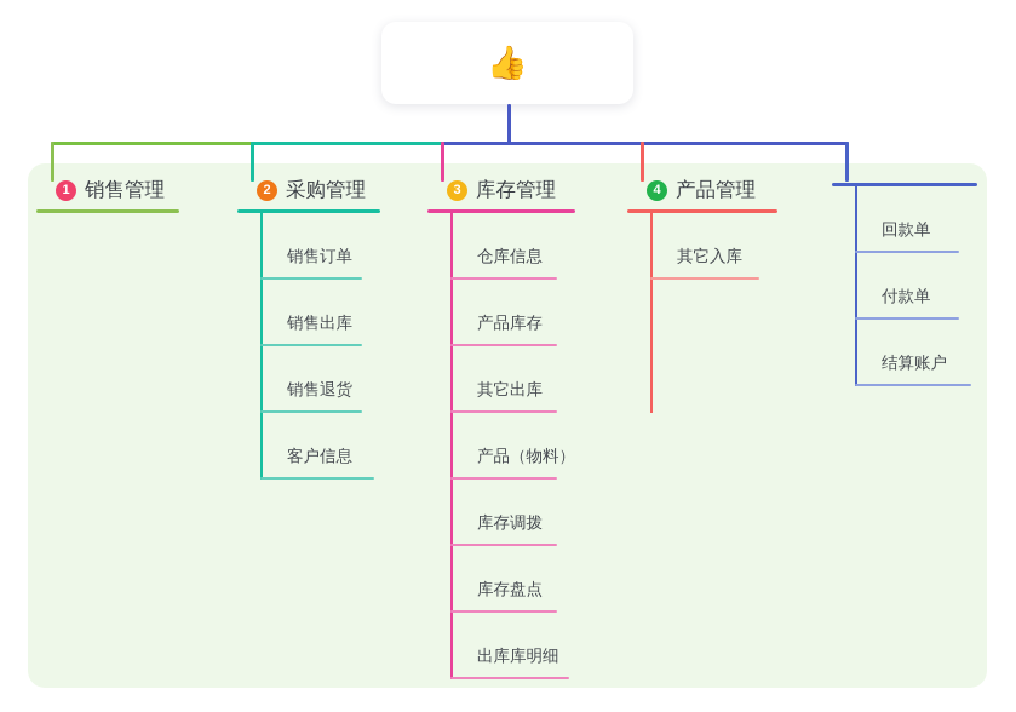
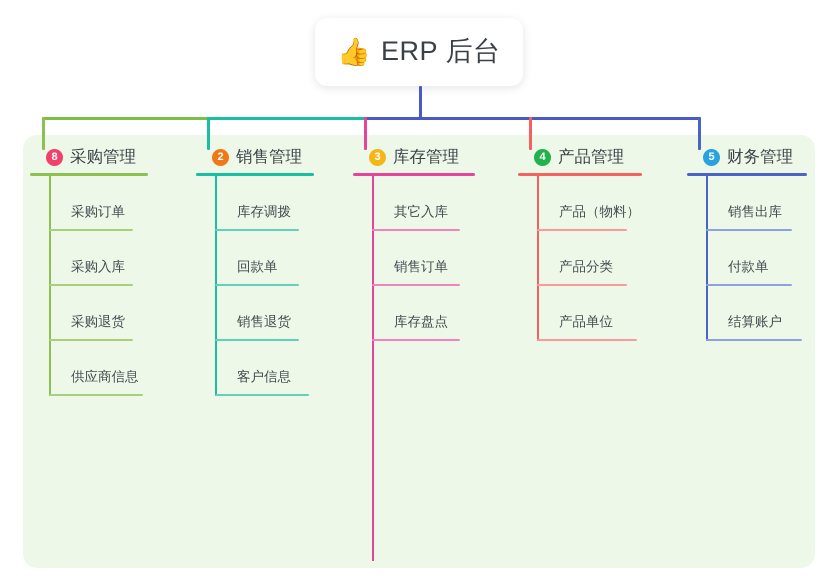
  👍
+ ERP 后台
- 1
+ 8
- 销售管理
+ 采购管理
+ 采购订单
+ 采购入库
+ 采购退货
+ 供应商信息
  2
- 采购管理
+ 销售管理
- 销售订单
+ 库存调拨
- 销售出库
+ 回款单
  销售退货
  客户信息
  3
  库存管理
- 仓库信息
- 产品库存
- 其它出库
- 产品（物料）
+ 其它入库
- 库存调拨
+ 销售订单
  库存盘点
- 出库库明细
  4
  产品管理
- 其它入库
+ 产品（物料）
+ 产品分类
+ 产品单位
+ 5
+ 财务管理
- 回款单
+ 销售出库
  付款单
  结算账户
